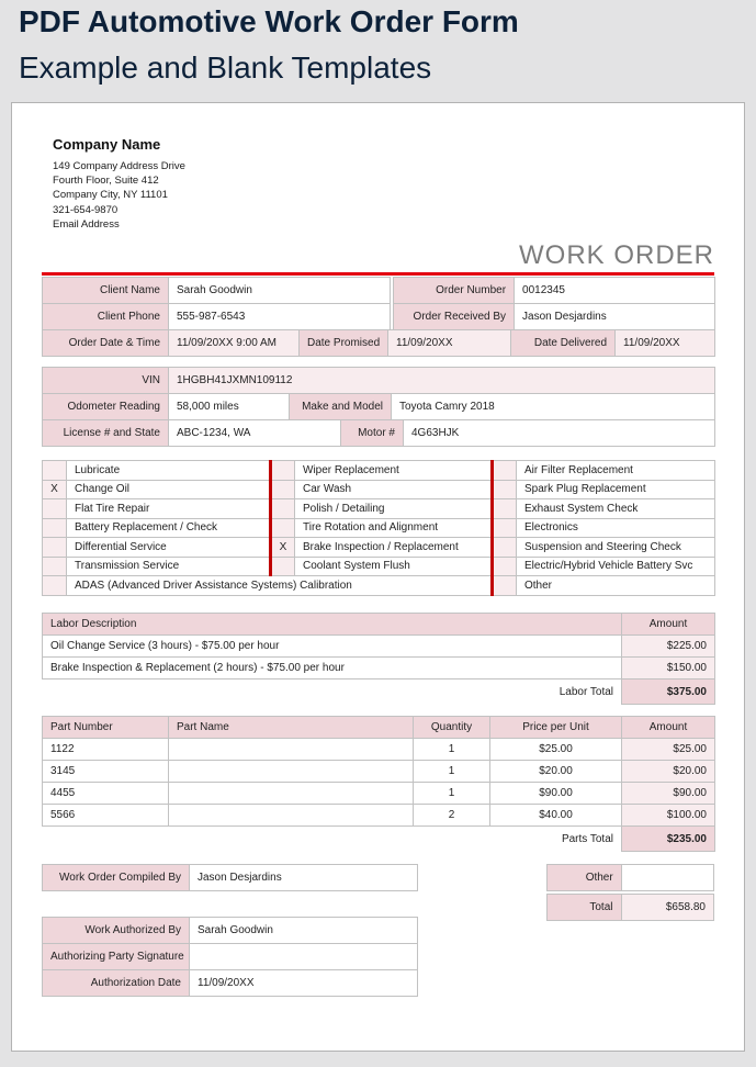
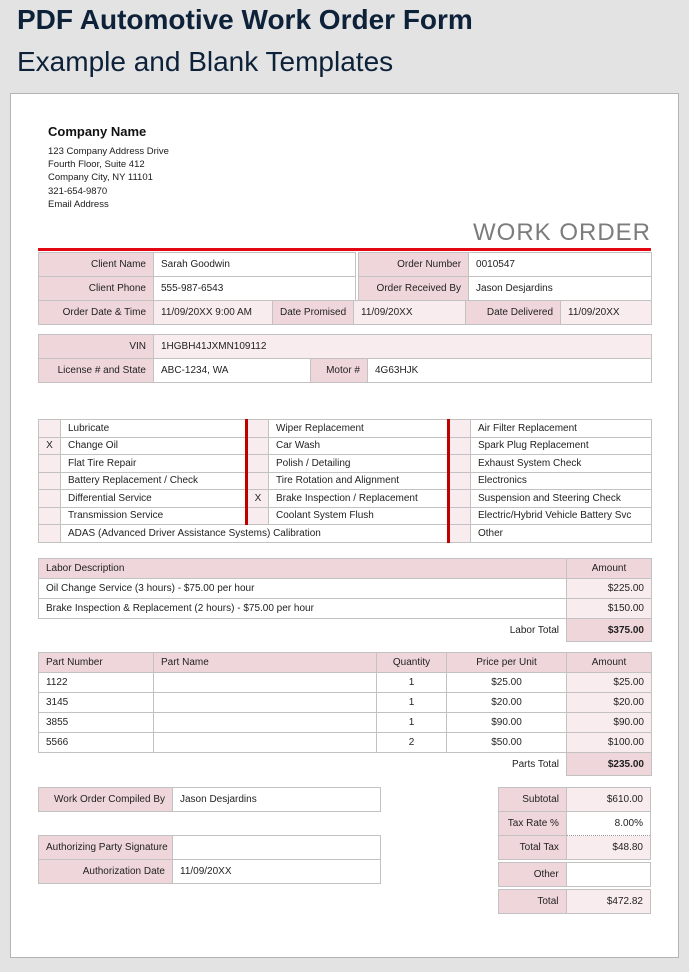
  PDF Automotive Work Order Form
  Example and Blank Templates
  Company Name
- 149 Company Address Drive
+ 123 Company Address Drive
  Fourth Floor, Suite 412
  Company City, NY 11101
  321-654-9870
  Email Address
  WORK ORDER
- Client Name	Sarah Goodwin		Order Number	0012345
+ Client Name	Sarah Goodwin		Order Number	0010547
  Client Phone	555-987-6543		Order Received By	Jason Desjardins
  Order Date & Time	11/09/20XX 9:00 AM	Date Promised	11/09/20XX	Date Delivered	11/09/20XX
  VIN	1HGBH41JXMN109112
- Odometer Reading	58,000 miles	Make and Model	Toyota Camry 2018
  License # and State	ABC-1234, WA	Motor #	4G63HJK
  	Lubricate		Wiper Replacement		Air Filter Replacement
  X	Change Oil		Car Wash		Spark Plug Replacement
  	Flat Tire Repair		Polish / Detailing		Exhaust System Check
  	Battery Replacement / Check		Tire Rotation and Alignment		Electronics
  	Differential Service	X	Brake Inspection / Replacement		Suspension and Steering Check
  	Transmission Service		Coolant System Flush		Electric/Hybrid Vehicle Battery Svc
  	ADAS (Advanced Driver Assistance Systems) Calibration		Other
  Labor Description	Amount
  Oil Change Service (3 hours) - $75.00 per hour	$225.00
  Brake Inspection & Replacement (2 hours) - $75.00 per hour	$150.00
  Labor Total	$375.00
  Part Number	Part Name	Quantity	Price per Unit	Amount
  1122		1	$25.00	$25.00
  3145		1	$20.00	$20.00
- 4455		1	$90.00	$90.00
+ 3855		1	$90.00	$90.00
- 5566		2	$40.00	$100.00
+ 5566		2	$50.00	$100.00
  Parts Total	$235.00
  Work Order Compiled By	Jason Desjardins
- Work Authorized By	Sarah Goodwin
  Authorizing Party Signature
  Authorization Date	11/09/20XX
+ Subtotal	$610.00
+ Tax Rate %	8.00%
+ Total Tax	$48.80
  Other
- Total	$658.80
+ Total	$472.82
